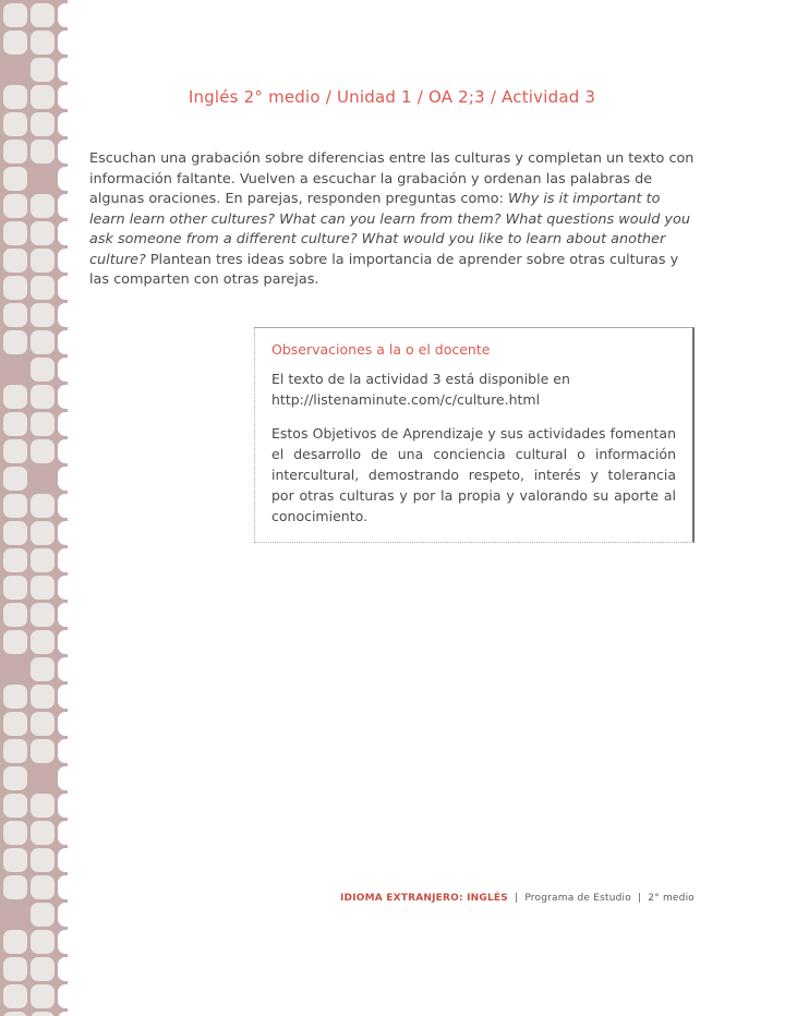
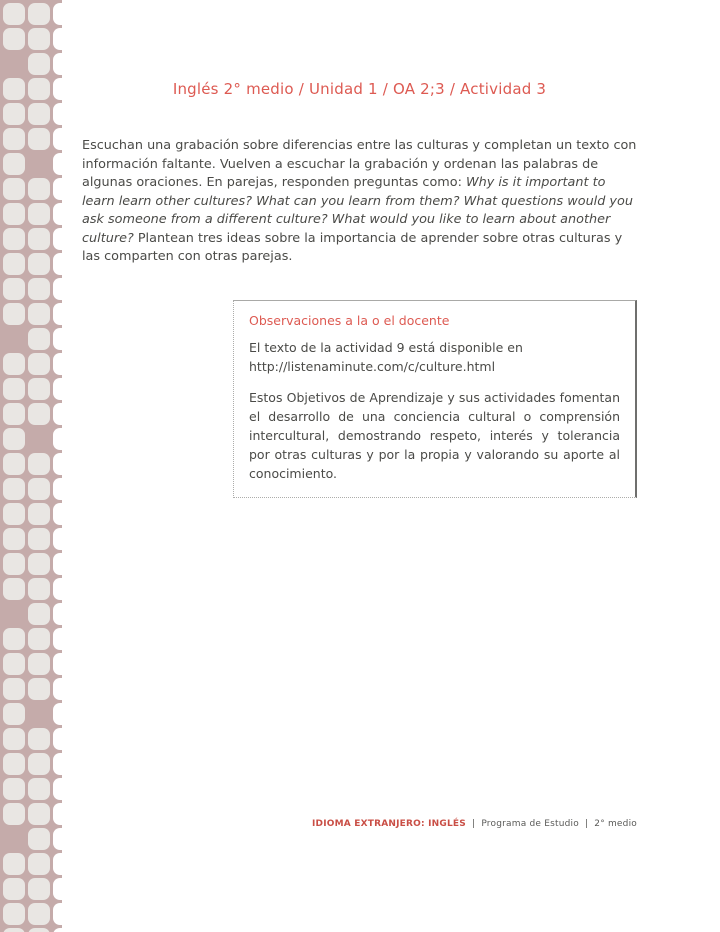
  Inglés 2° medio / Unidad 1 / OA 2;3 / Actividad 3
  Escuchan una grabación sobre diferencias entre las culturas y completan un texto con información faltante. Vuelven a escuchar la grabación y ordenan las palabras de algunas oraciones. En parejas, responden preguntas como: Why is it important to learn learn other cultures? What can you learn from them? What questions would you ask someone from a different culture? What would you like to learn about another culture? Plantean tres ideas sobre la importancia de aprender sobre otras culturas y las comparten con otras parejas.
  Observaciones a la o el docente
- El texto de la actividad 3 está disponible en
+ El texto de la actividad 9 está disponible en
  http://listenaminute.com/c/culture.html
- Estos Objetivos de Aprendizaje y sus actividades fomentan el desarrollo de una conciencia cultural o información intercultural, demostrando respeto, interés y tolerancia por otras culturas y por la propia y valorando su aporte al conocimiento.
+ Estos Objetivos de Aprendizaje y sus actividades fomentan el desarrollo de una conciencia cultural o comprensión intercultural, demostrando respeto, interés y tolerancia por otras culturas y por la propia y valorando su aporte al conocimiento.
  IDIOMA EXTRANJERO: INGLÉS | Programa de Estudio | 2° medio
